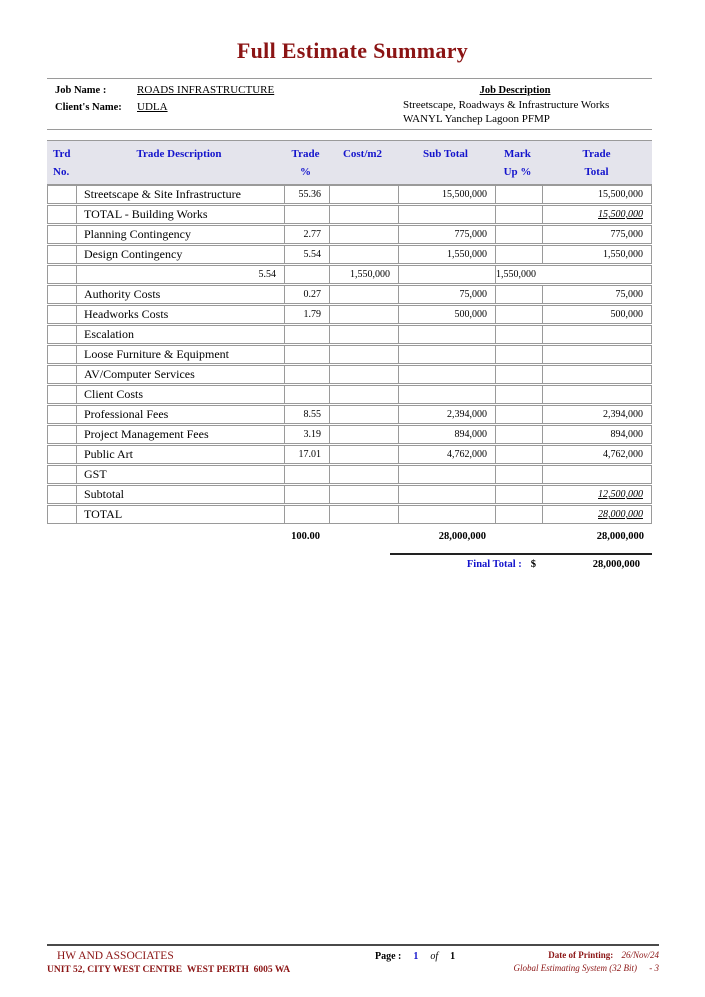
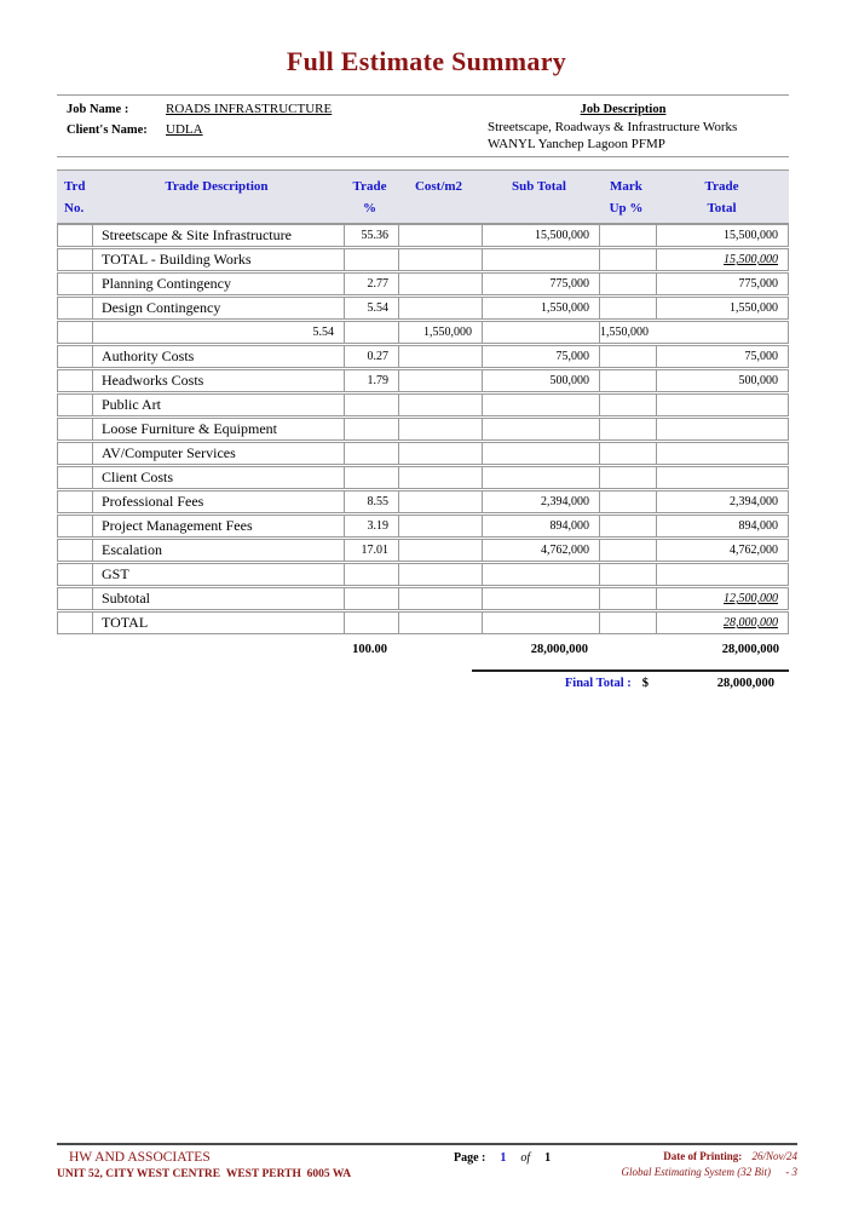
  Full Estimate Summary
  Job Name :
  ROADS INFRASTRUCTURE
  Client's Name:
  UDLA
  Job Description
  Streetscape, Roadways & Infrastructure Works
  WANYL Yanchep Lagoon PFMP
  Trd
  No.
  Trade Description
  Trade
  %
  Cost/m2
  Sub Total
  Mark
  Up %
  Trade
  Total
  Streetscape & Site Infrastructure
  55.36
  15,500,000
  15,500,000
  TOTAL - Building Works
  15,500,000
  Planning Contingency
  2.77
  775,000
  775,000
  Design Contingency
  5.54
  1,550,000
  1,550,000
  5.54
  1,550,000
  1,550,000
  Authority Costs
  0.27
  75,000
  75,000
  Headworks Costs
  1.79
  500,000
  500,000
- Escalation
+ Public Art
  Loose Furniture & Equipment
  AV/Computer Services
  Client Costs
  Professional Fees
  8.55
  2,394,000
  2,394,000
  Project Management Fees
  3.19
  894,000
  894,000
- Public Art
+ Escalation
  17.01
  4,762,000
  4,762,000
  GST
  Subtotal
  12,500,000
  TOTAL
  28,000,000
  100.00
  28,000,000
  28,000,000
  Final Total :
  $
  28,000,000
  HW AND ASSOCIATES
  UNIT 52, CITY WEST CENTRE WEST PERTH 6005 WA
  Page :
  1
  of
  1
  Date of Printing: 26/Nov/24
  Global Estimating System (32 Bit) - 3
